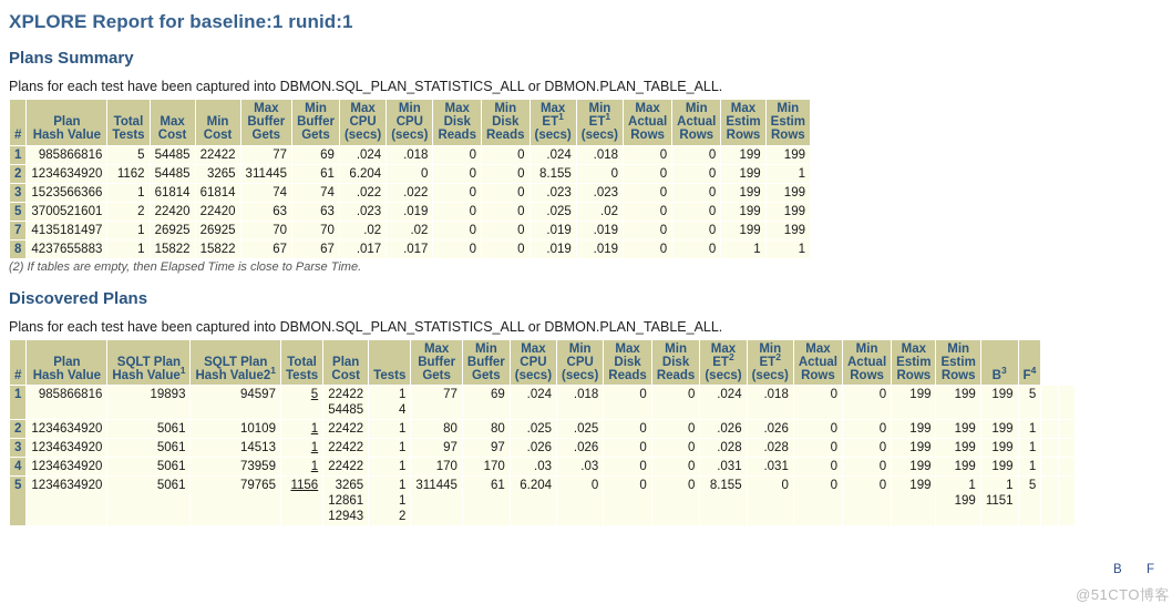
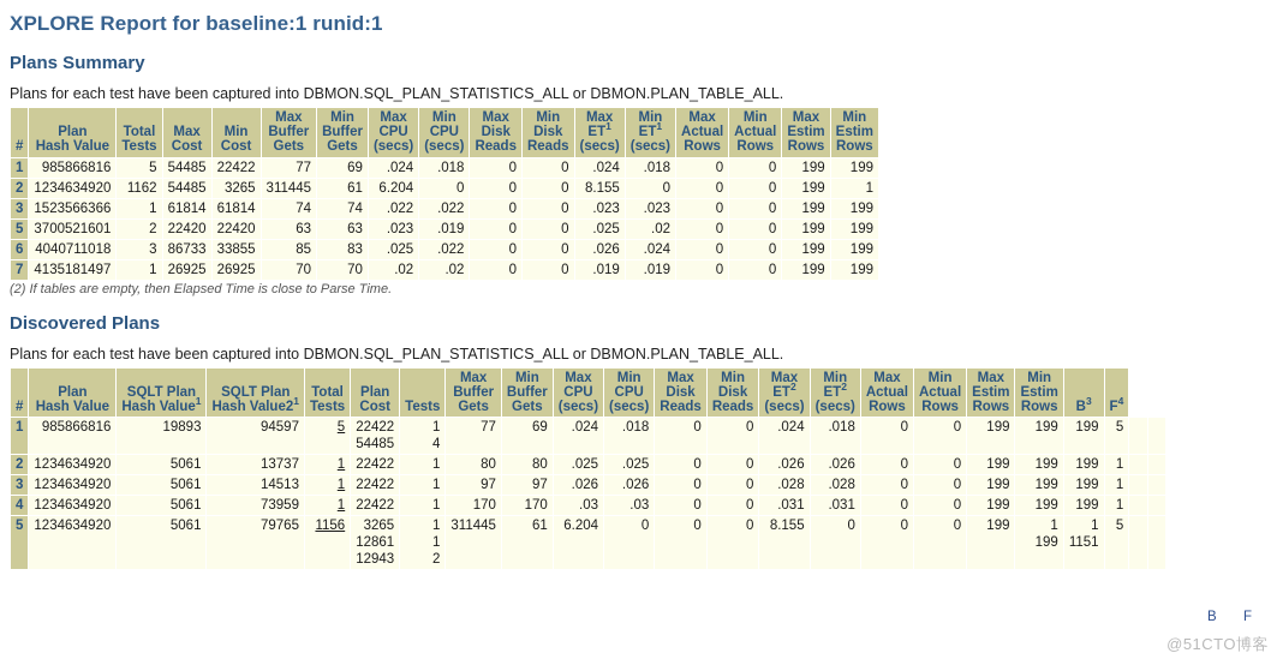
  XPLORE Report for baseline:1 runid:1
  Plans Summary
  Plans for each test have been captured into DBMON.SQL_PLAN_STATISTICS_ALL or DBMON.PLAN_TABLE_ALL.
  #	PlanHash Value	TotalTests	MaxCost	MinCost	MaxBufferGets	MinBufferGets	MaxCPU(secs)	MinCPU(secs)	MaxDiskReads	MinDiskReads	MaxET1(secs)	MinET1(secs)	MaxActualRows	MinActualRows	MaxEstimRows	MinEstimRows
  1	985866816	5	54485	22422	77	69	.024	.018	0	0	.024	.018	0	0	199	199
  2	1234634920	1162	54485	3265	311445	61	6.204	0	0	0	8.155	0	0	0	199	1
  3	1523566366	1	61814	61814	74	74	.022	.022	0	0	.023	.023	0	0	199	199
  5	3700521601	2	22420	22420	63	63	.023	.019	0	0	.025	.02	0	0	199	199
+ 6	4040711018	3	86733	33855	85	83	.025	.022	0	0	.026	.024	0	0	199	199
  7	4135181497	1	26925	26925	70	70	.02	.02	0	0	.019	.019	0	0	199	199
- 8	4237655883	1	15822	15822	67	67	.017	.017	0	0	.019	.019	0	0	1	1
  (2) If tables are empty, then Elapsed Time is close to Parse Time.
  Discovered Plans
  Plans for each test have been captured into DBMON.SQL_PLAN_STATISTICS_ALL or DBMON.PLAN_TABLE_ALL.
  #	PlanHash Value	SQLT PlanHash Value1	SQLT PlanHash Value21	TotalTests	PlanCost	Tests	MaxBufferGets	MinBufferGets	MaxCPU(secs)	MinCPU(secs)	MaxDiskReads	MinDiskReads	MaxET2(secs)	MinET2(secs)	MaxActualRows	MinActualRows	MaxEstimRows	MinEstimRows	B3	F4
  1	985866816	19893	94597	5	2242254485	14	77	69	.024	.018	0	0	.024	.018	0	0	199	199	199	5
- 2	1234634920	5061	10109	1	22422	1	80	80	.025	.025	0	0	.026	.026	0	0	199	199	199	1
+ 2	1234634920	5061	13737	1	22422	1	80	80	.025	.025	0	0	.026	.026	0	0	199	199	199	1
  3	1234634920	5061	14513	1	22422	1	97	97	.026	.026	0	0	.028	.028	0	0	199	199	199	1
  4	1234634920	5061	73959	1	22422	1	170	170	.03	.03	0	0	.031	.031	0	0	199	199	199	1
  5	1234634920	5061	79765	1156	32651286112943	112	311445	61	6.204	0	0	0	8.155	0	0	0	199	1199	11151	5
  B
  F
  @51CTO博客
